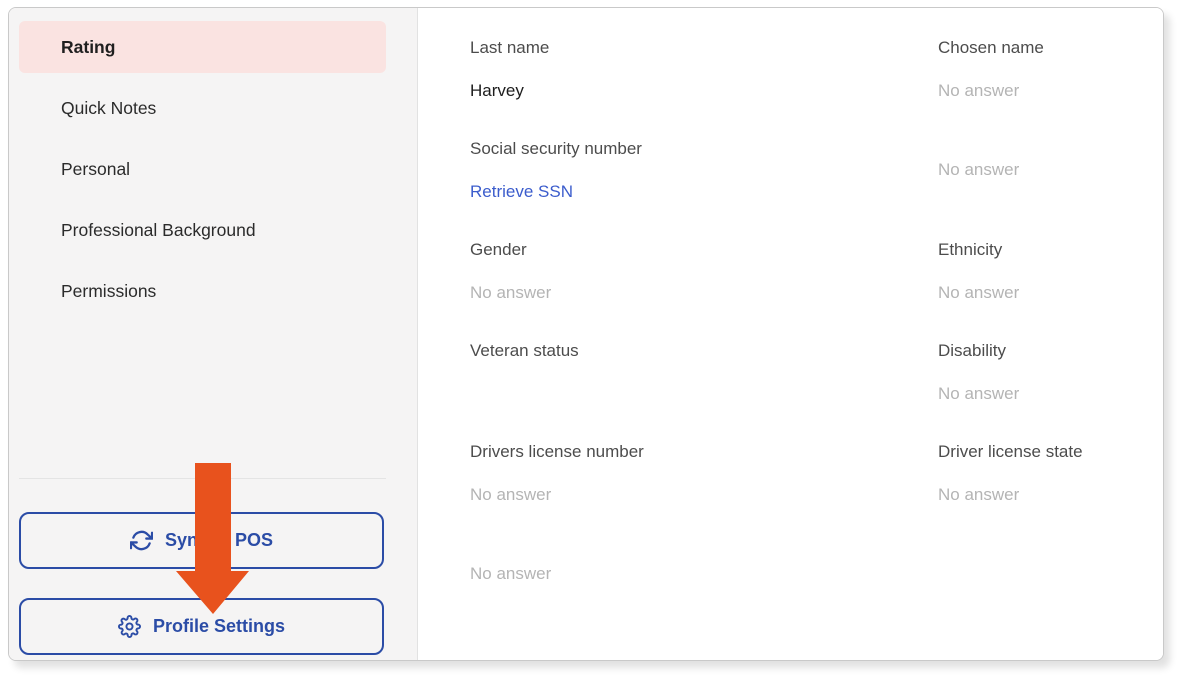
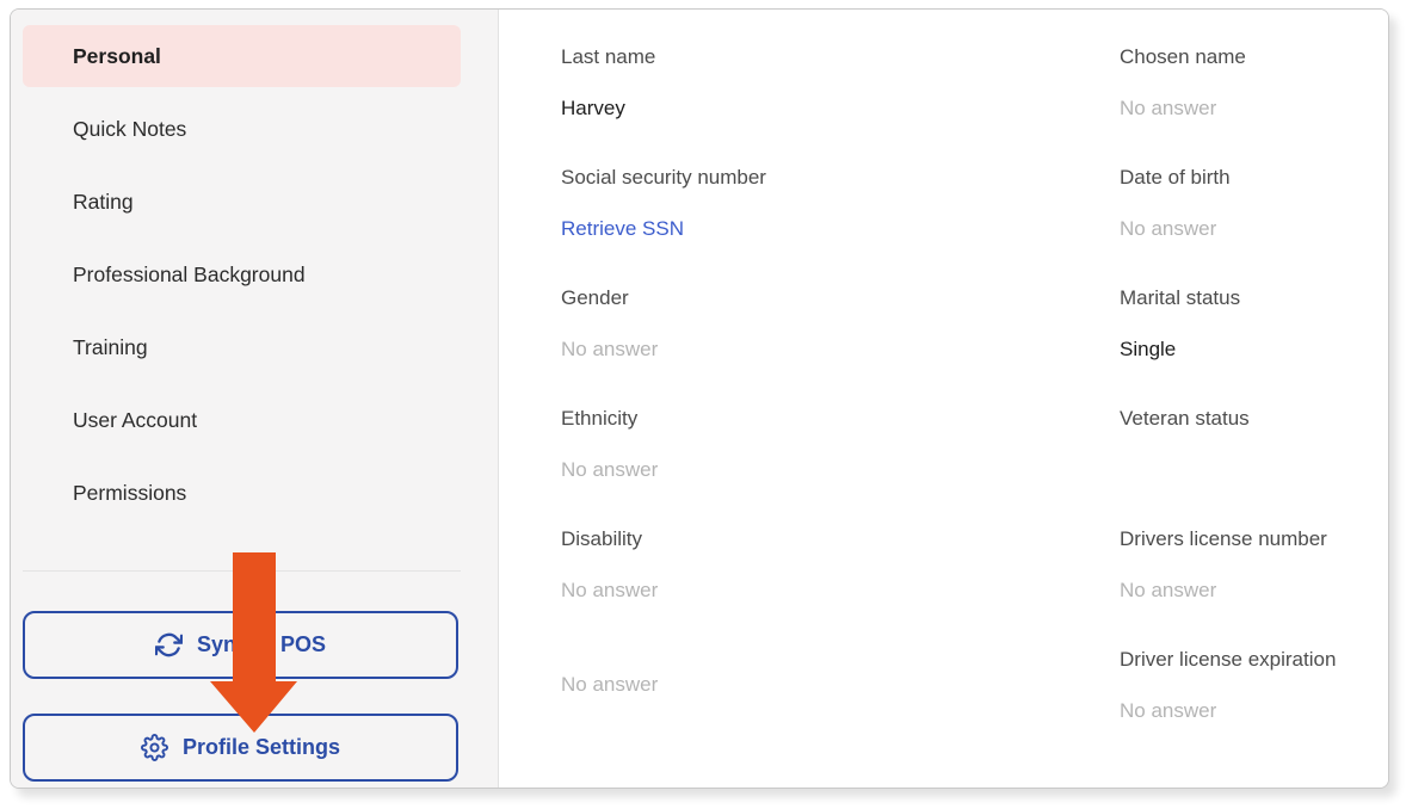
- Rating
+ Personal
  Quick Notes
- Personal
+ Rating
  Professional Background
+ Training
+ User Account
  Permissions
  Profile Settings
  Last name
  Harvey
  Chosen name
  No answer
  Social security number
  Retrieve SSN
+ Date of birth
  No answer
  Gender
  No answer
+ Marital status
+ Single
  Ethnicity
  No answer
  Veteran status
  Disability
  No answer
  Drivers license number
  No answer
- Driver license state
  No answer
+ Driver license expiration
  No answer
